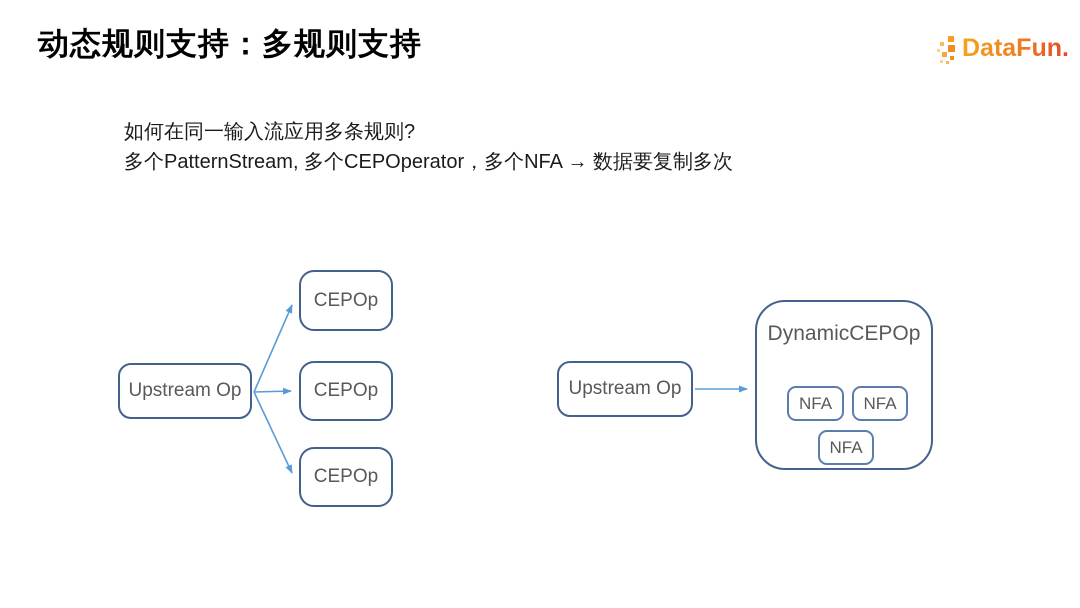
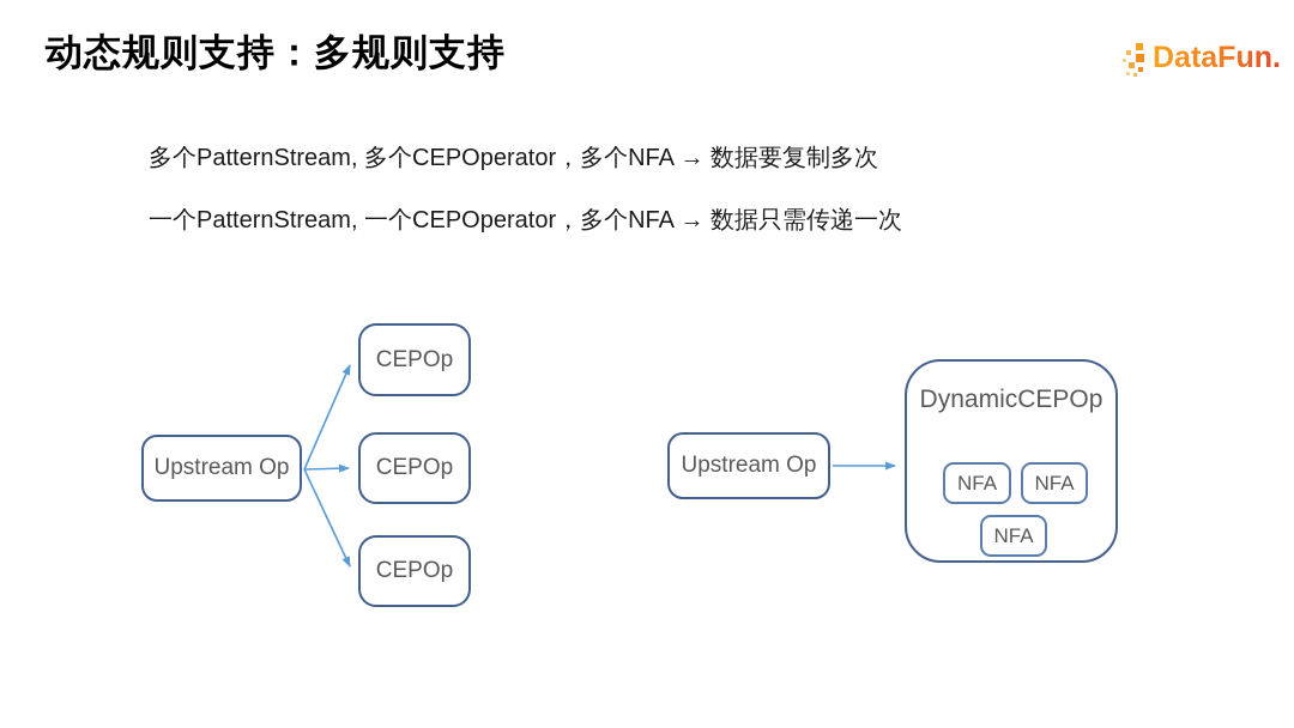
  动态规则支持：多规则支持
  DataFun.
- 如何在同一输入流应用多条规则?
  多个PatternStream, 多个CEPOperator，多个NFA → 数据要复制多次
+ 一个PatternStream, 一个CEPOperator，多个NFA → 数据只需传递一次
  Upstream Op
  CEPOp
  CEPOp
  CEPOp
  Upstream Op
  DynamicCEPOp
  NFA
  NFA
  NFA
